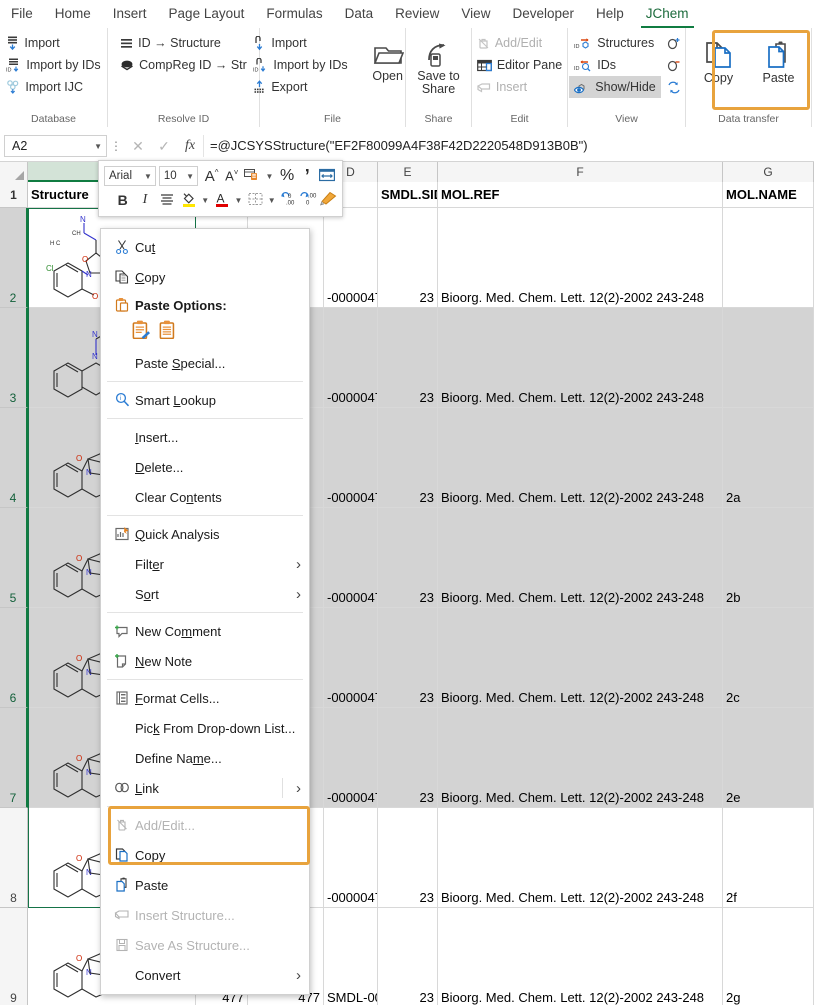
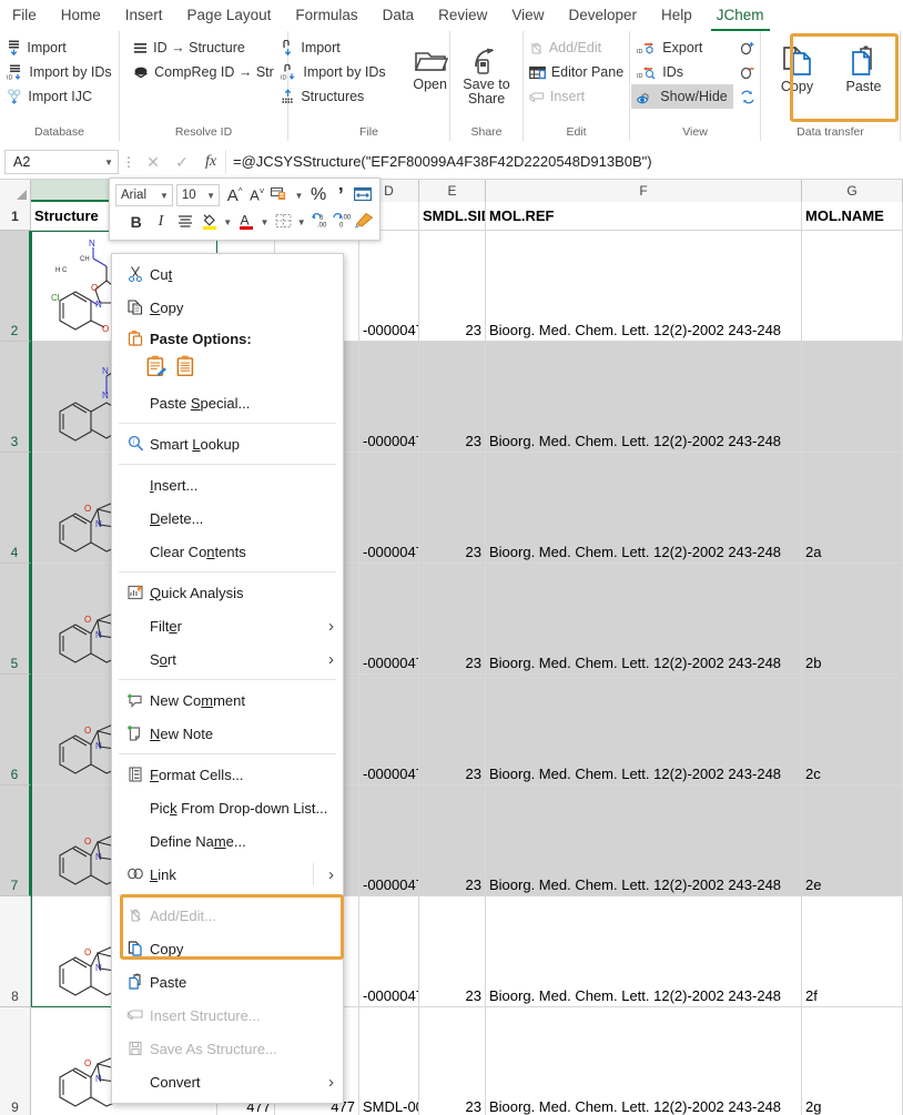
  File
  Home
  Insert
  Page Layout
  Formulas
  Data
  Review
  View
  Developer
  Help
  JChem
  Import
  Import by IDs
  Import IJC
  Database
  ID → Structure
  CompReg ID → Str
  Resolve ID
  Import
  Import by IDs
- Export
+ Structures
  Open
  File
  Save to Share
  Share
  Add/Edit
  Editor Pane
  Insert
  Edit
- Structures
+ Export
  IDs
  Show/Hide
  View
  Copy
  Paste
  Data transfer
  A2
  ▼
  ⋮
  ✕
  ✓
  fx
  =@JCSYSStructure("EF2F80099A4F38F42D2220548D913B0B")
  D
  E
  F
  G
  1
  2
  3
  4
  5
  6
  7
  8
  9
  Structure
  SMDL.SI
  MOL.REF
  MOL.NAME
  N
  O
  N
  Cl
  O
  -000004
  23
  Bioorg. Med. Chem. Lett. 12(2)-2002 243-248
  N
  N
  -000004
  23
  Bioorg. Med. Chem. Lett. 12(2)-2002 243-248
  O
  N
  -000004
  23
  Bioorg. Med. Chem. Lett. 12(2)-2002 243-248
  2a
  O
  N
  -000004
  23
  Bioorg. Med. Chem. Lett. 12(2)-2002 243-248
  2b
  O
  N
  -000004
  23
  Bioorg. Med. Chem. Lett. 12(2)-2002 243-248
  2c
  O
  N
  -000004
  23
  Bioorg. Med. Chem. Lett. 12(2)-2002 243-248
  2e
  O
  N
  -000004
  23
  Bioorg. Med. Chem. Lett. 12(2)-2002 243-248
  2f
  O
  N
  477
  477
  23
  Bioorg. Med. Chem. Lett. 12(2)-2002 243-248
  2g
  Arial
  ▼
  10
  ▼
  A^
  A˅
  ▼
  %
  ’
  B
  I
  ▼
  A
  ▼
  ▼
  Cut
  Copy
  Paste Options:
  Paste Special...
  Smart Lookup
  Insert...
  Delete...
  Clear Contents
  Quick Analysis
  Filter
  ›
  Sort
  ›
  New Comment
  New Note
  Format Cells...
  Pick From Drop-down List...
  Define Name...
  Link
  ›
  Add/Edit...
  Copy
  Paste
  Insert Structure...
  Save As Structure...
  Convert
  ›
